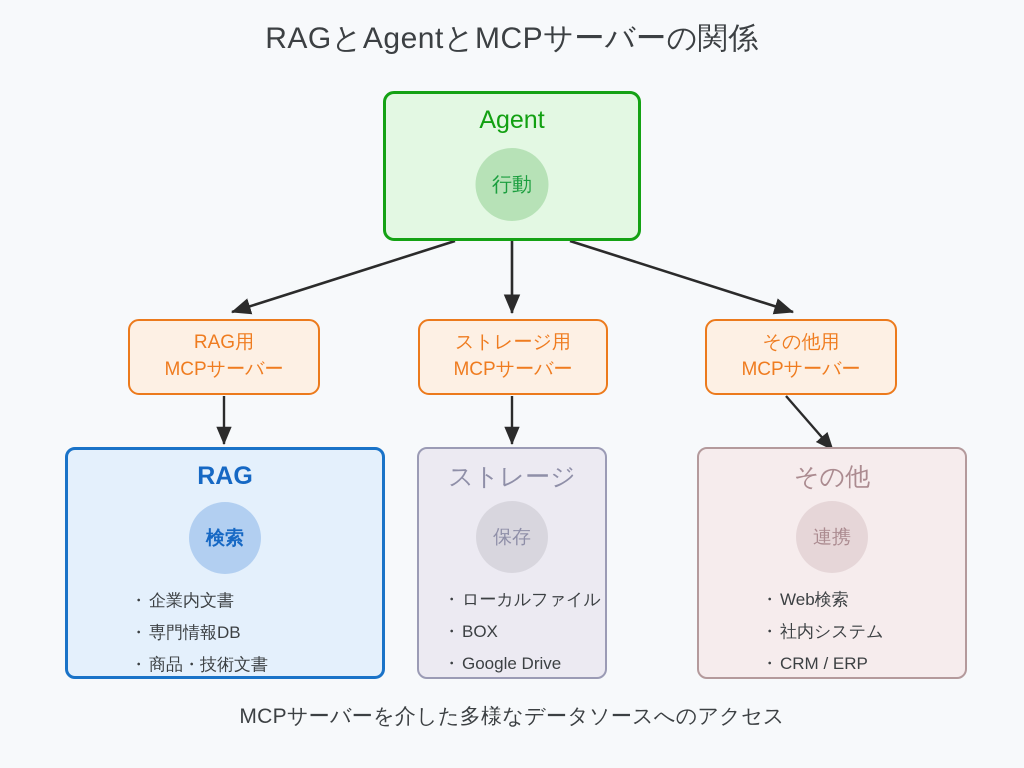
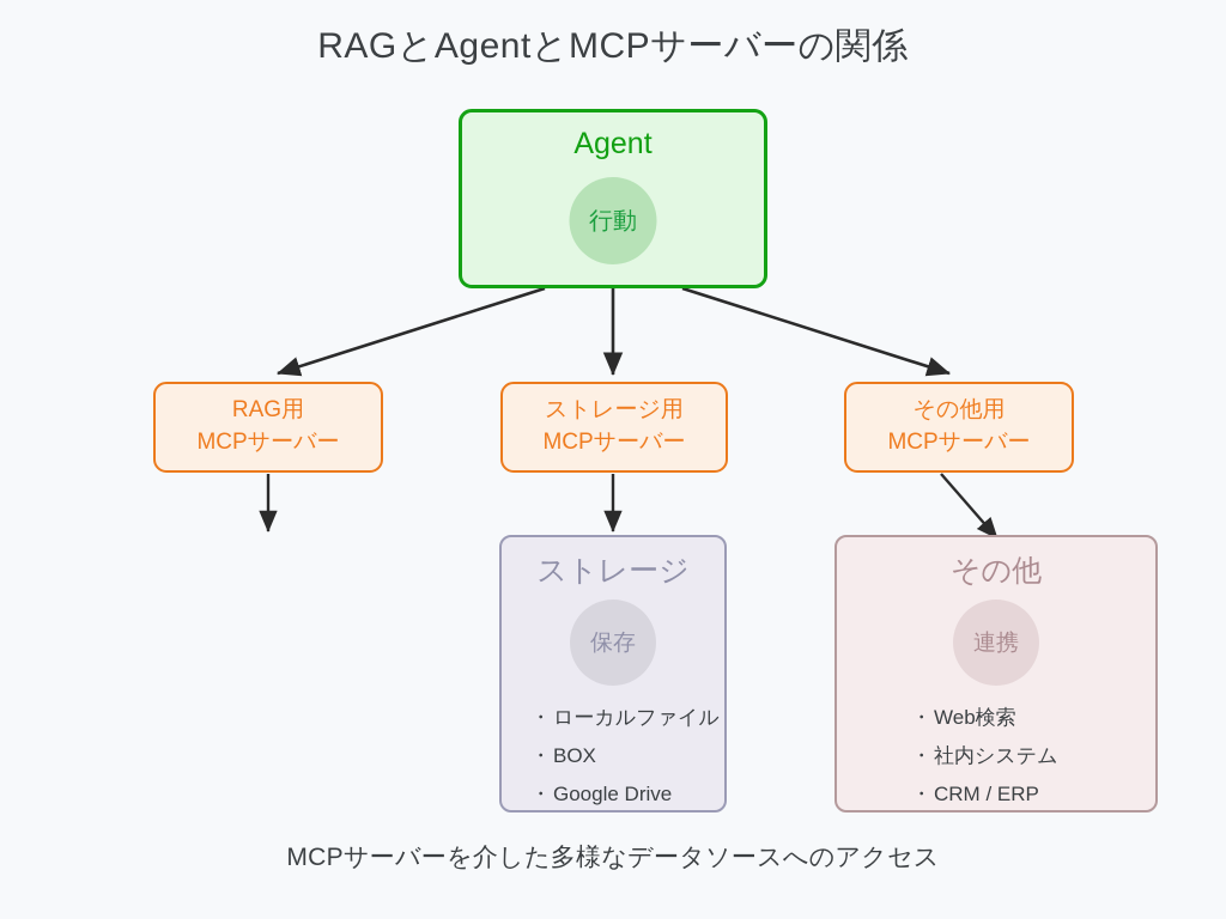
  RAGとAgentとMCPサーバーの関係
  Agent
  行動
  RAG用
  MCPサーバー
  ストレージ用
  MCPサーバー
  その他用
  MCPサーバー
- RAG
- 検索
- ・企業内文書
- ・専門情報DB
- ・商品・技術文書
  ストレージ
  保存
  ・ローカルファイル
  ・BOX
  ・Google Drive
  その他
  連携
  ・Web検索
  ・社内システム
  ・CRM / ERP
  MCPサーバーを介した多様なデータソースへのアクセス
